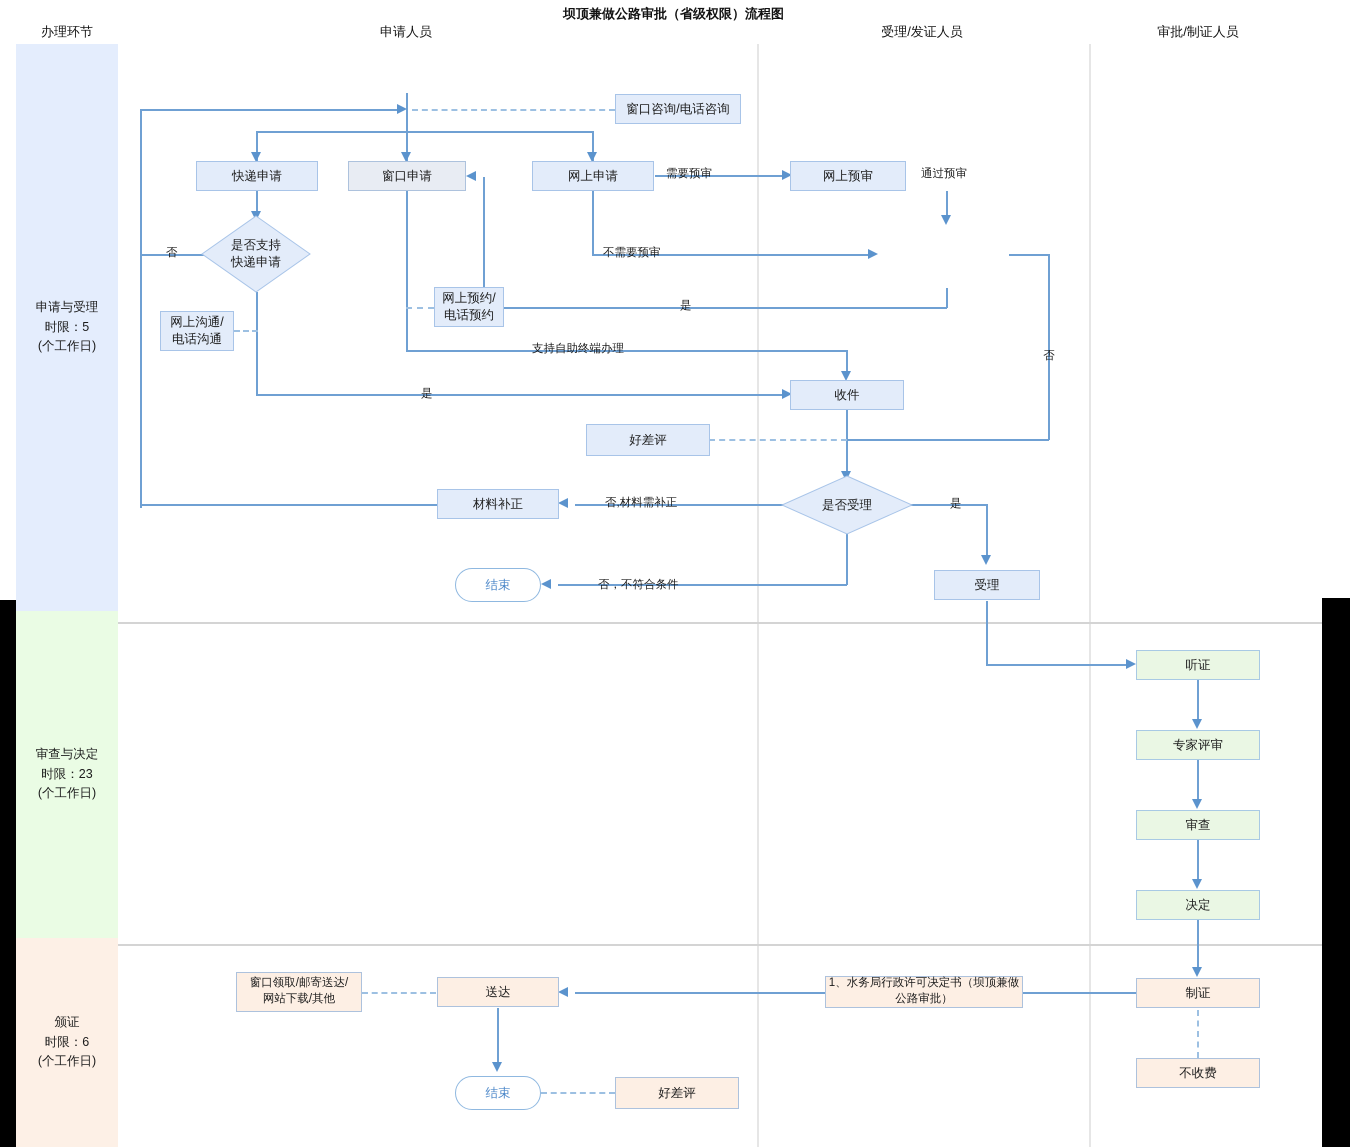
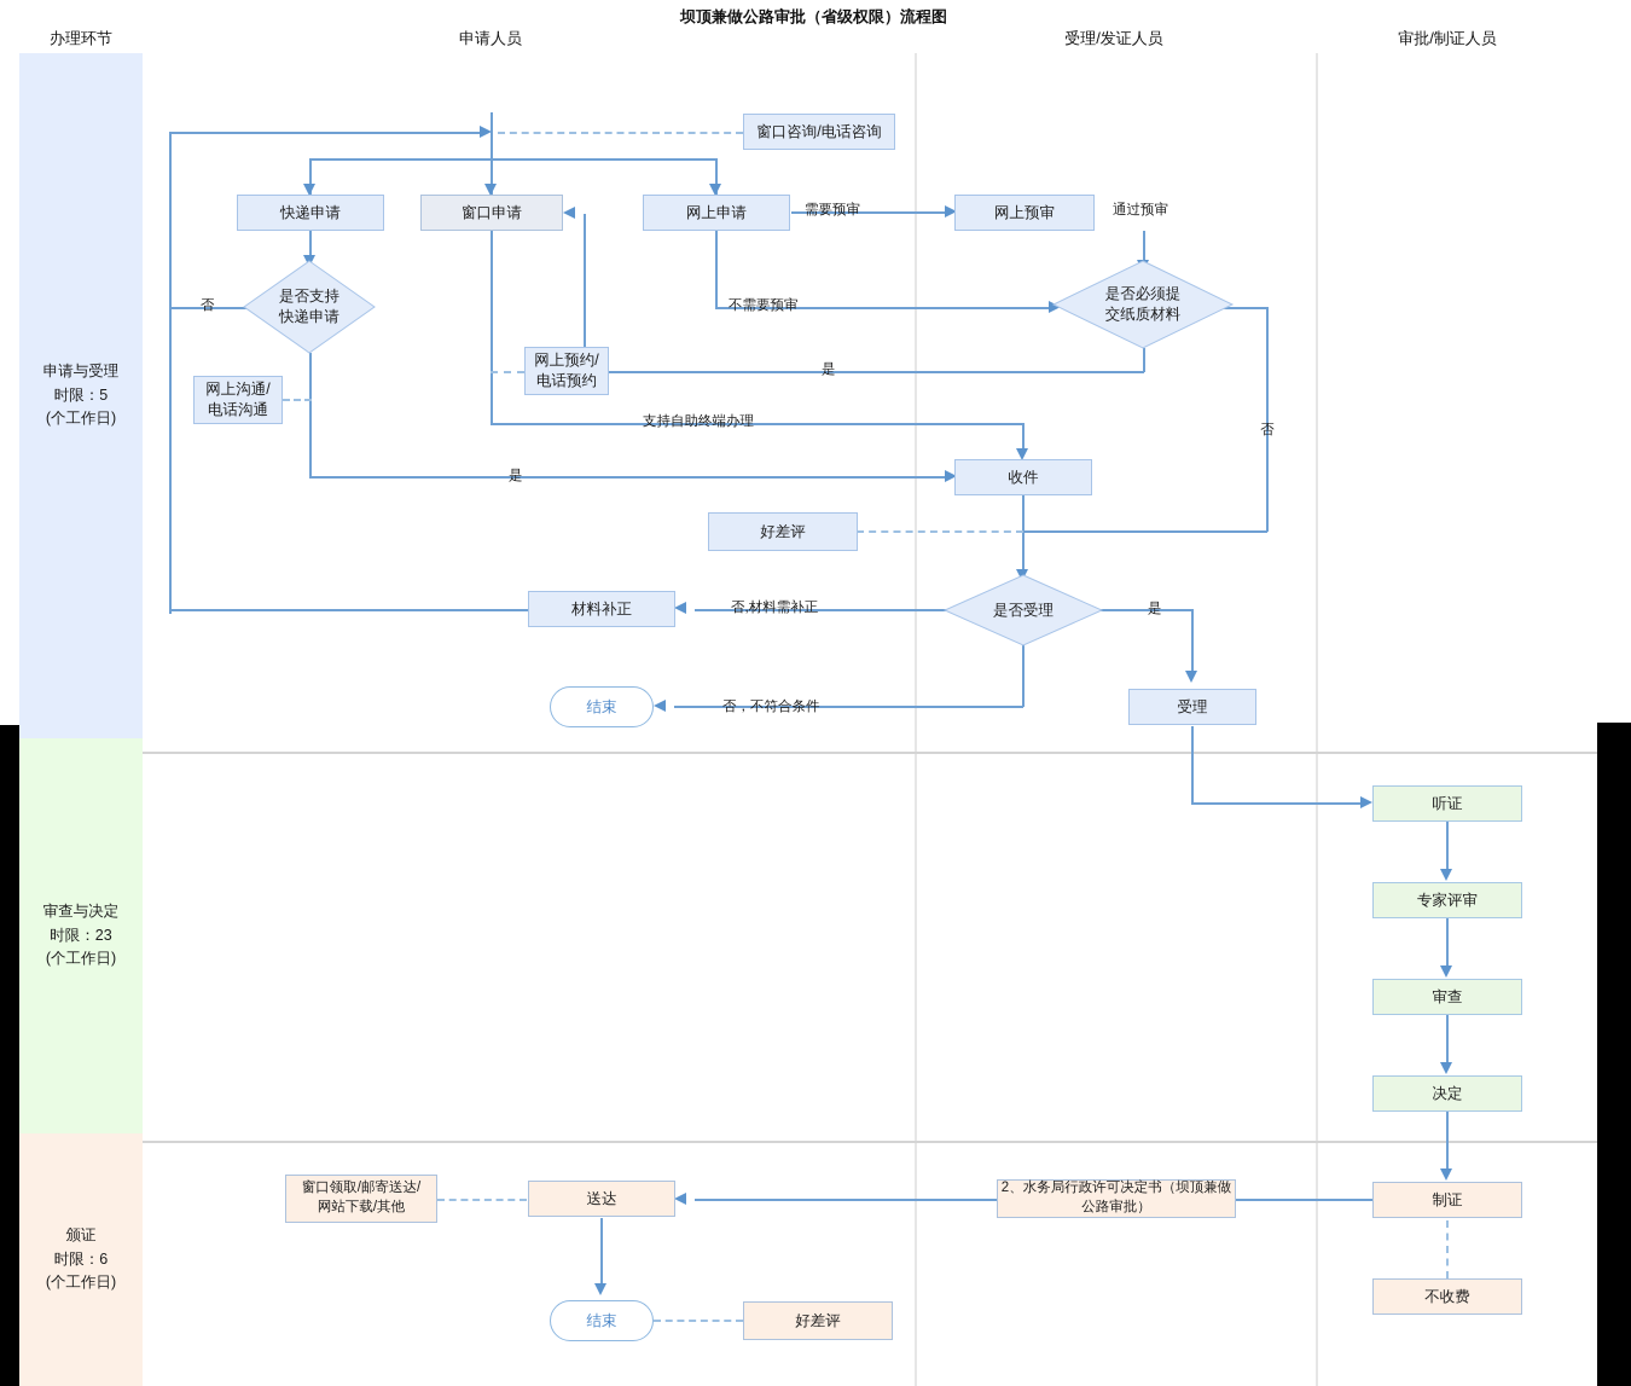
  坝顶兼做公路审批（省级权限）流程图
  办理环节
  申请人员
  受理/发证人员
  审批/制证人员
  申请与受理
  时限：5
  (个工作日)
  审查与决定
  时限：23
  (个工作日)
  颁证
  时限：6
  (个工作日)
  窗口咨询/电话咨询
  快递申请
  窗口申请
  网上申请
  网上预审
  是否支持
  快递申请
+ 是否必须提
+ 交纸质材料
  网上沟通/
  电话沟通
  网上预约/
  电话预约
  收件
  好差评
  材料补正
  是否受理
  结束
  受理
  听证
  专家评审
  审查
  决定
  制证
  不收费
- 1、水务局行政许可决定书（坝顶兼做公路审批）
+ 2、水务局行政许可决定书（坝顶兼做公路审批）
  送达
  窗口领取/邮寄送达/
  网站下载/其他
  结束
  好差评
  需要预审
  通过预审
  不需要预审
  否
  是
  支持自助终端办理
  是
  否,材料需补正
  是
  否，不符合条件
